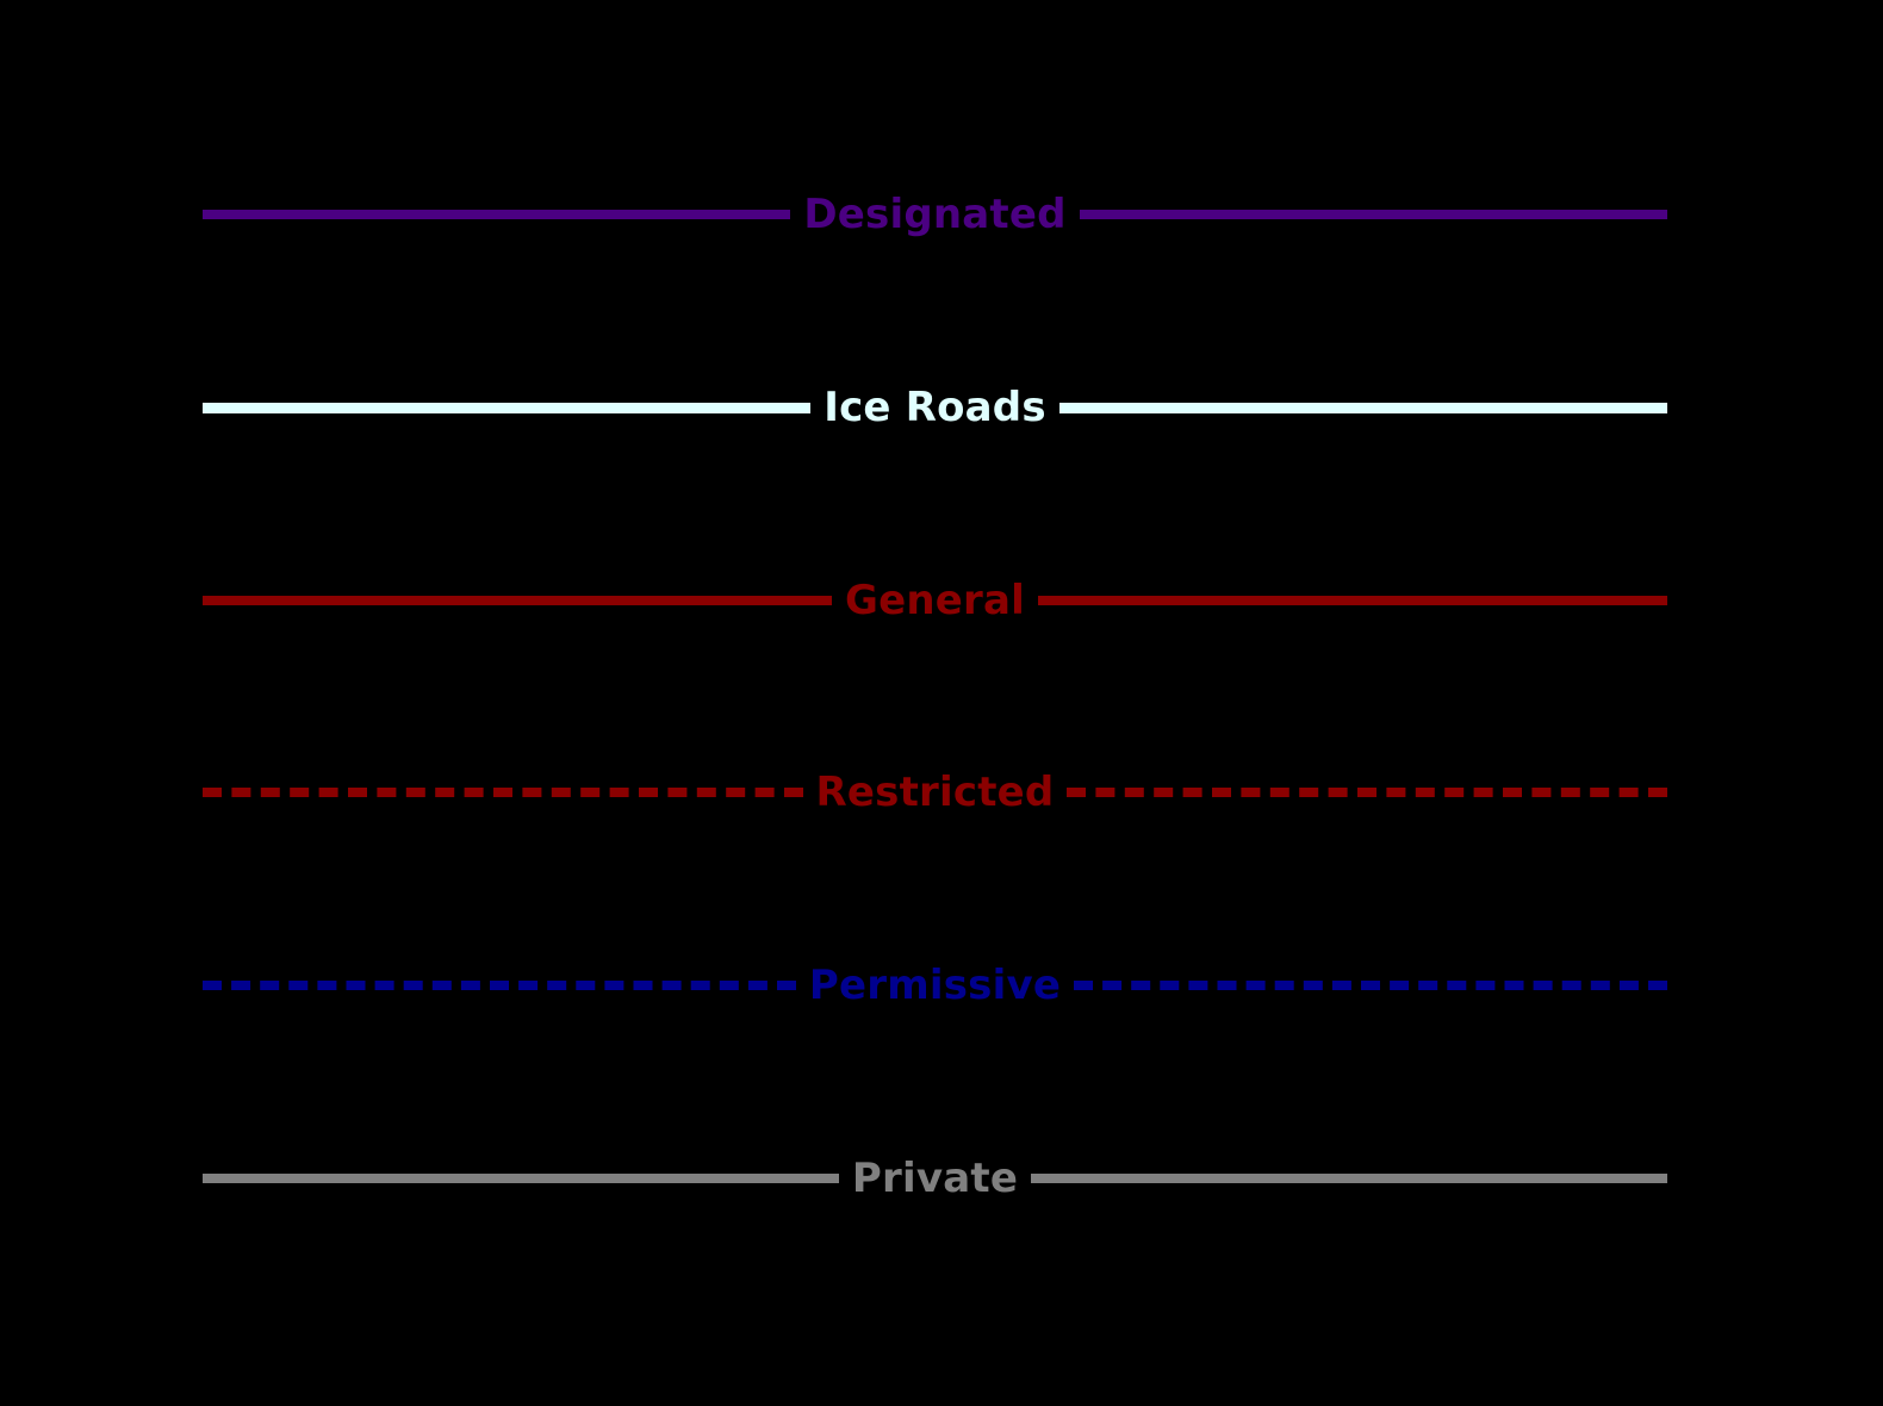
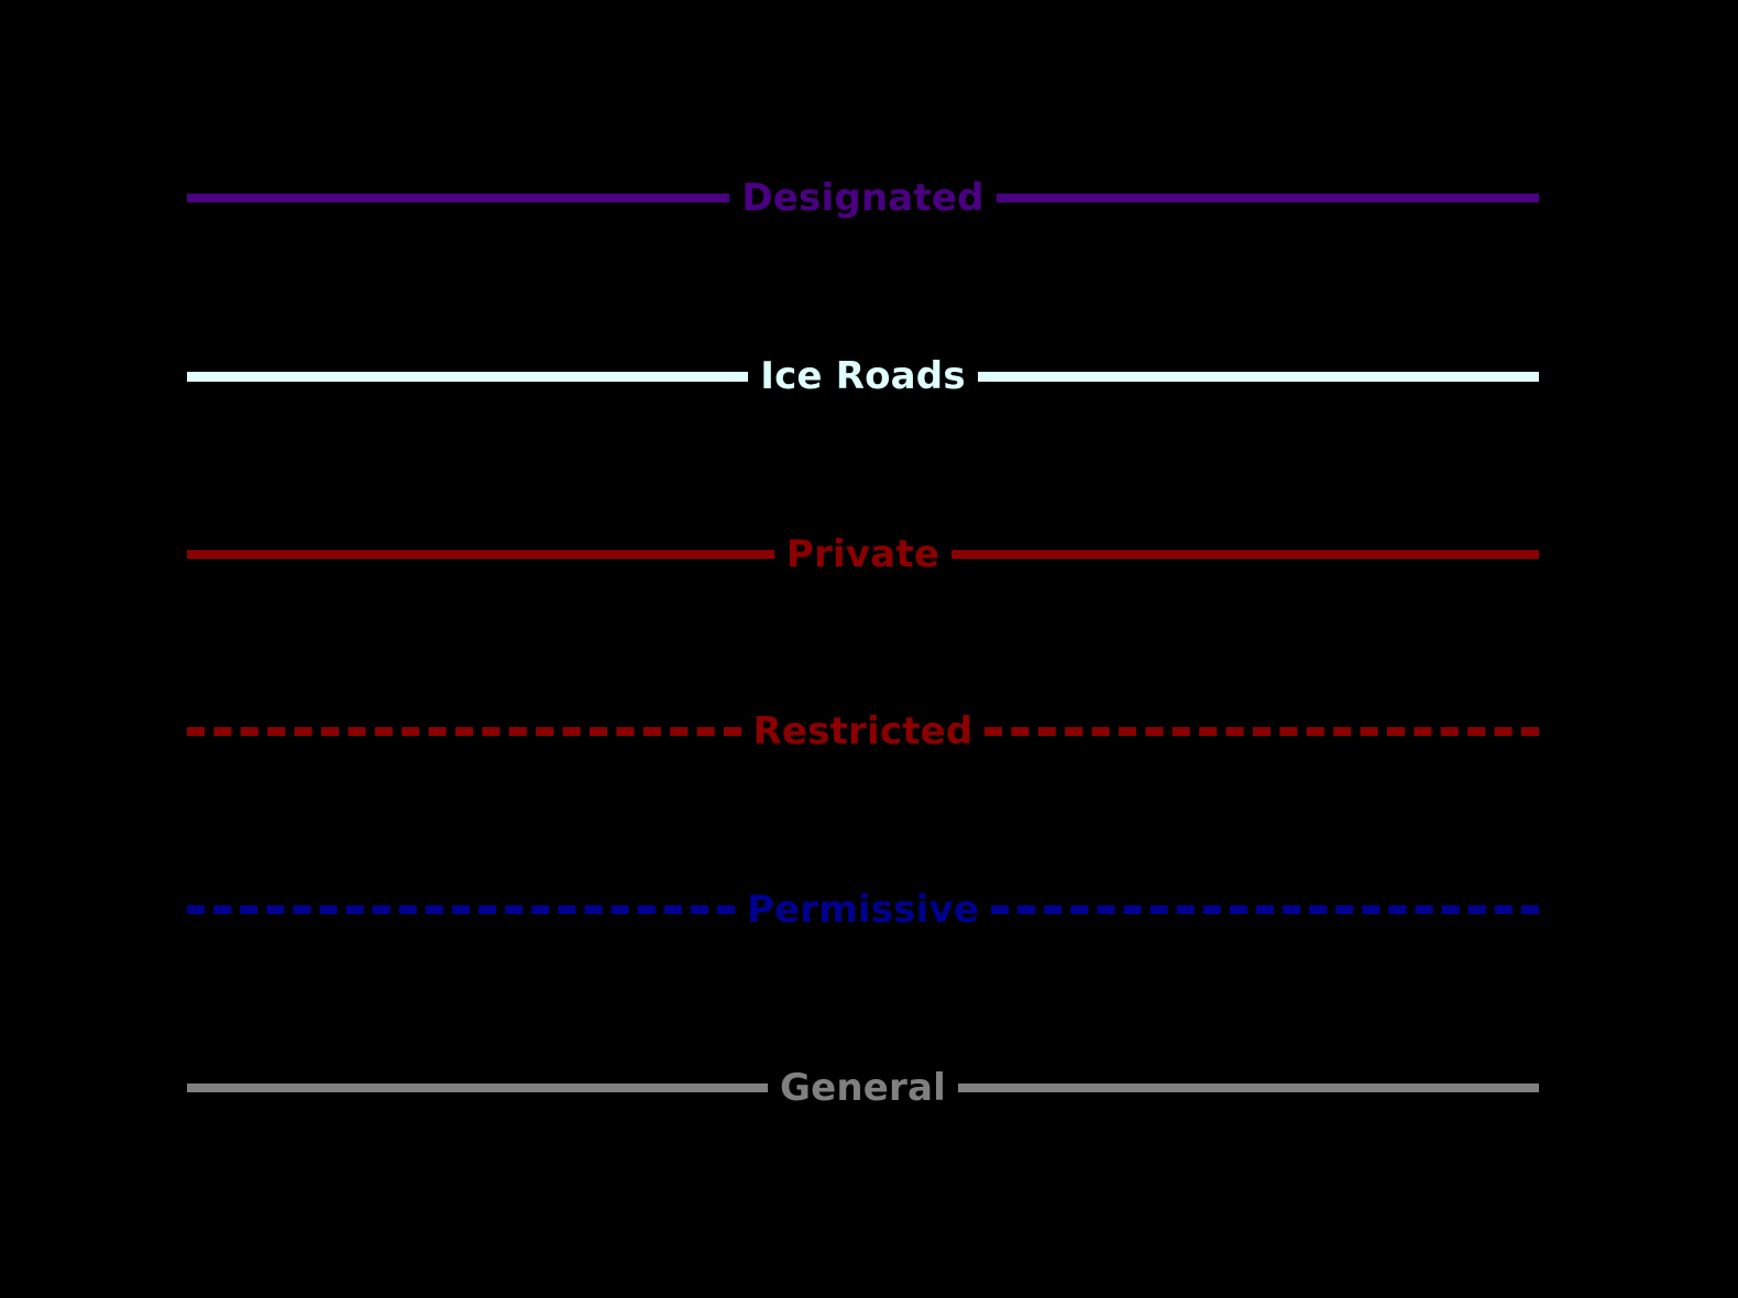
  Designated
  Ice Roads
- General
+ Private
  Restricted
  Permissive
- Private
+ General
